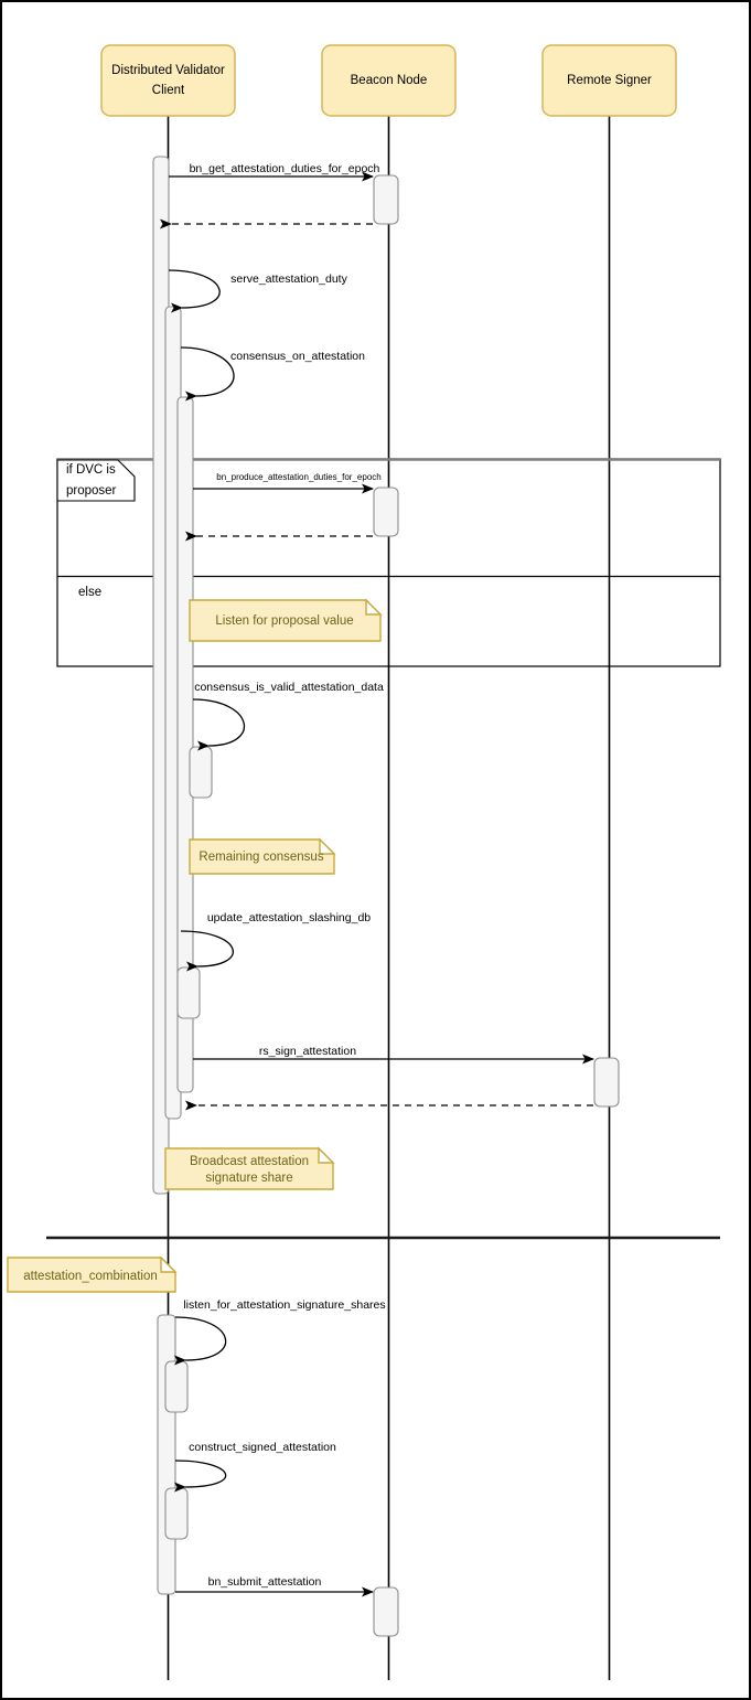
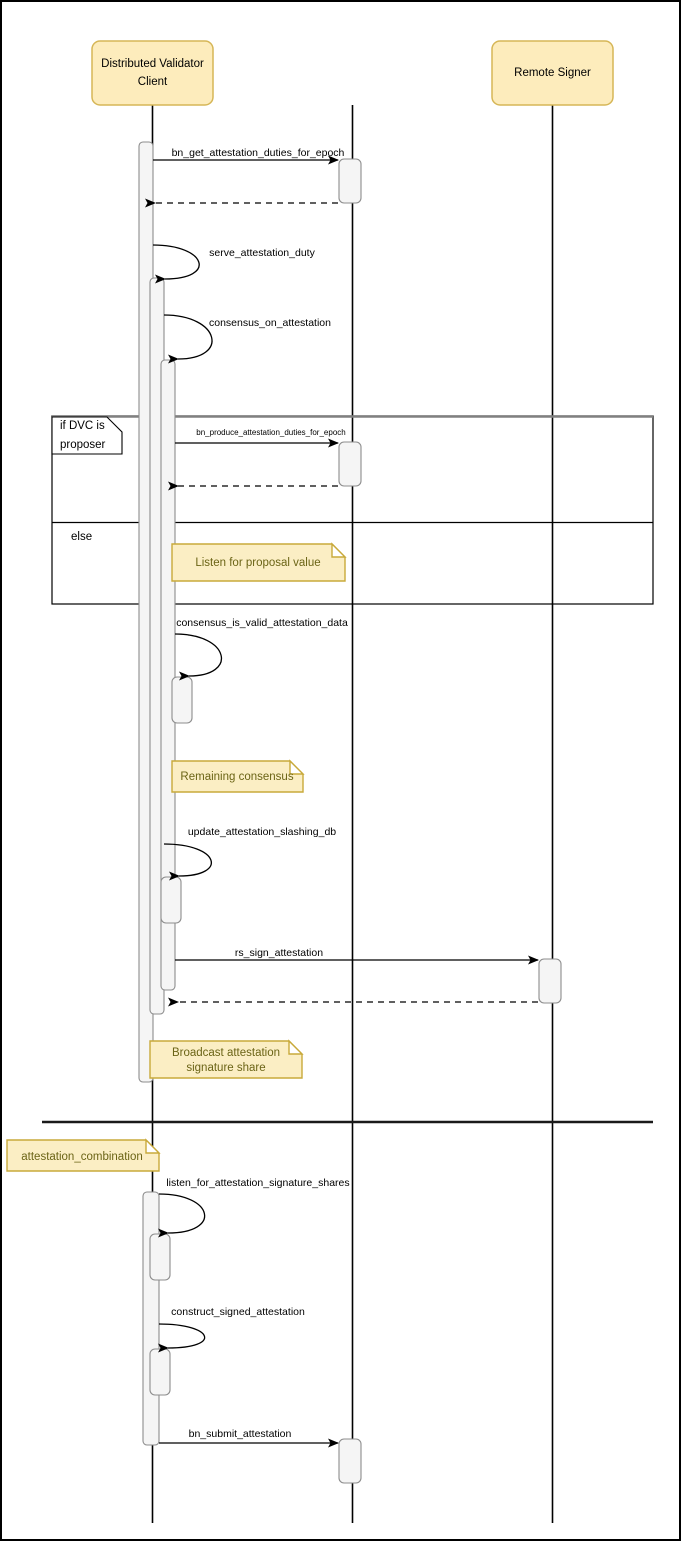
  Distributed Validator
  Client
- Beacon Node
  Remote Signer
  bn_get_attestation_duties_for_epoch
  serve_attestation_duty
  consensus_on_attestation
  bn_produce_attestation_duties_for_epoch
  consensus_is_valid_attestation_data
  update_attestation_slashing_db
  rs_sign_attestation
  listen_for_attestation_signature_shares
  construct_signed_attestation
  bn_submit_attestation
  if DVC is
  proposer
  else
  Listen for proposal value
  Remaining consensus
  Broadcast attestation
  signature share
  attestation_combination
